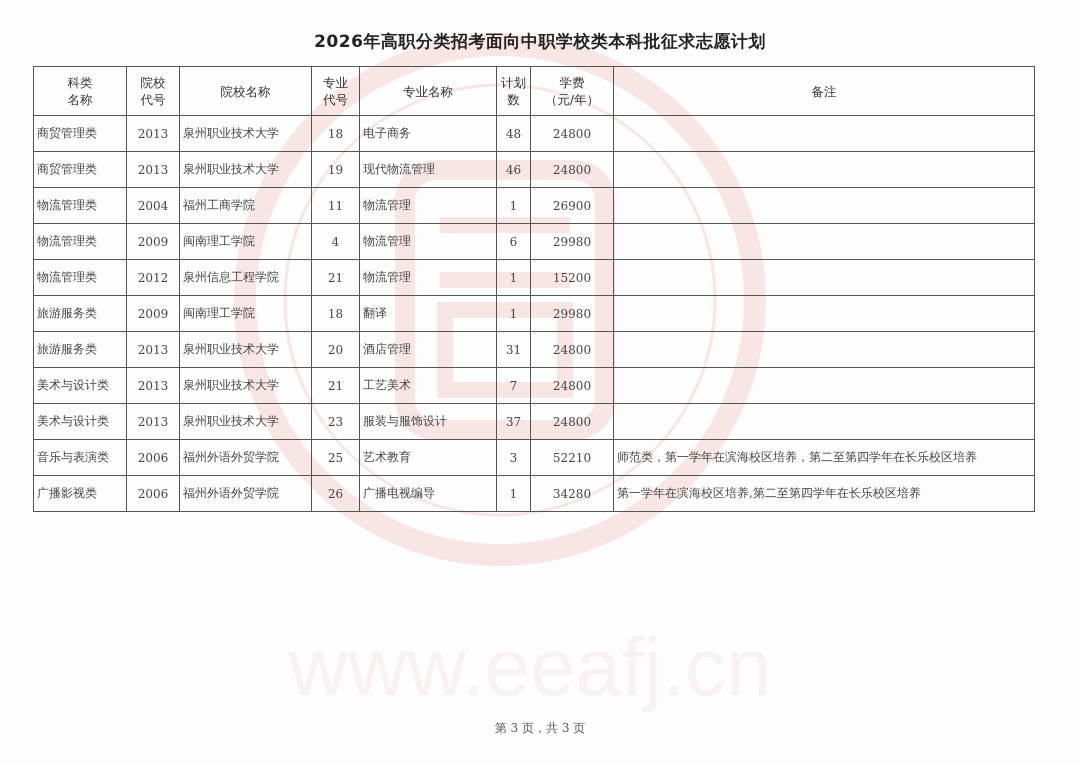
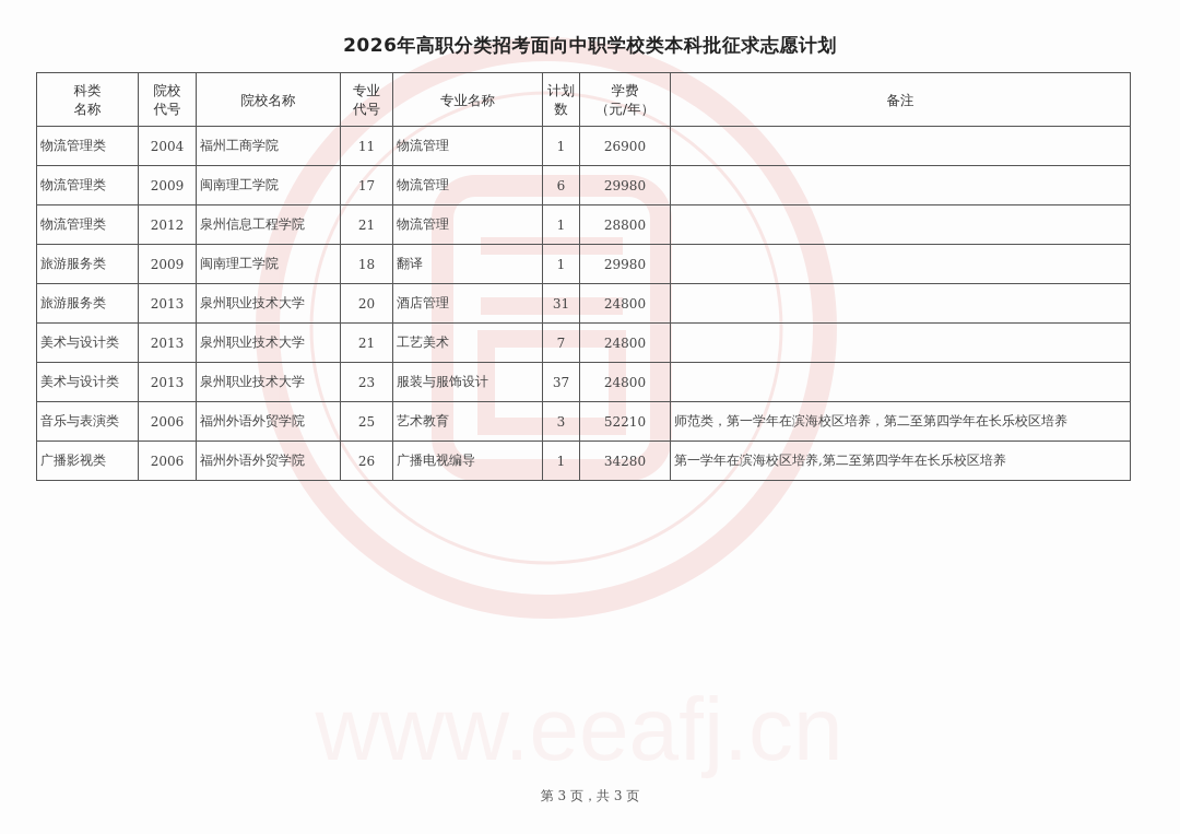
  2026年高职分类招考面向中职学校类本科批征求志愿计划
  科类名称	院校代号	院校名称	专业代号	专业名称	计划数	学费（元/年）	备注
- 商贸管理类	2013	泉州职业技术大学	18	电子商务	48	24800
- 商贸管理类	2013	泉州职业技术大学	19	现代物流管理	46	24800
  物流管理类	2004	福州工商学院	11	物流管理	1	26900
- 物流管理类	2009	闽南理工学院	4	物流管理	6	29980
+ 物流管理类	2009	闽南理工学院	17	物流管理	6	29980
- 物流管理类	2012	泉州信息工程学院	21	物流管理	1	15200
+ 物流管理类	2012	泉州信息工程学院	21	物流管理	1	28800
  旅游服务类	2009	闽南理工学院	18	翻译	1	29980
  旅游服务类	2013	泉州职业技术大学	20	酒店管理	31	24800
  美术与设计类	2013	泉州职业技术大学	21	工艺美术	7	24800
  美术与设计类	2013	泉州职业技术大学	23	服装与服饰设计	37	24800
  音乐与表演类	2006	福州外语外贸学院	25	艺术教育	3	52210	师范类，第一学年在滨海校区培养，第二至第四学年在长乐校区培养
  广播影视类	2006	福州外语外贸学院	26	广播电视编导	1	34280	第一学年在滨海校区培养,第二至第四学年在长乐校区培养
  第 3 页，共 3 页
